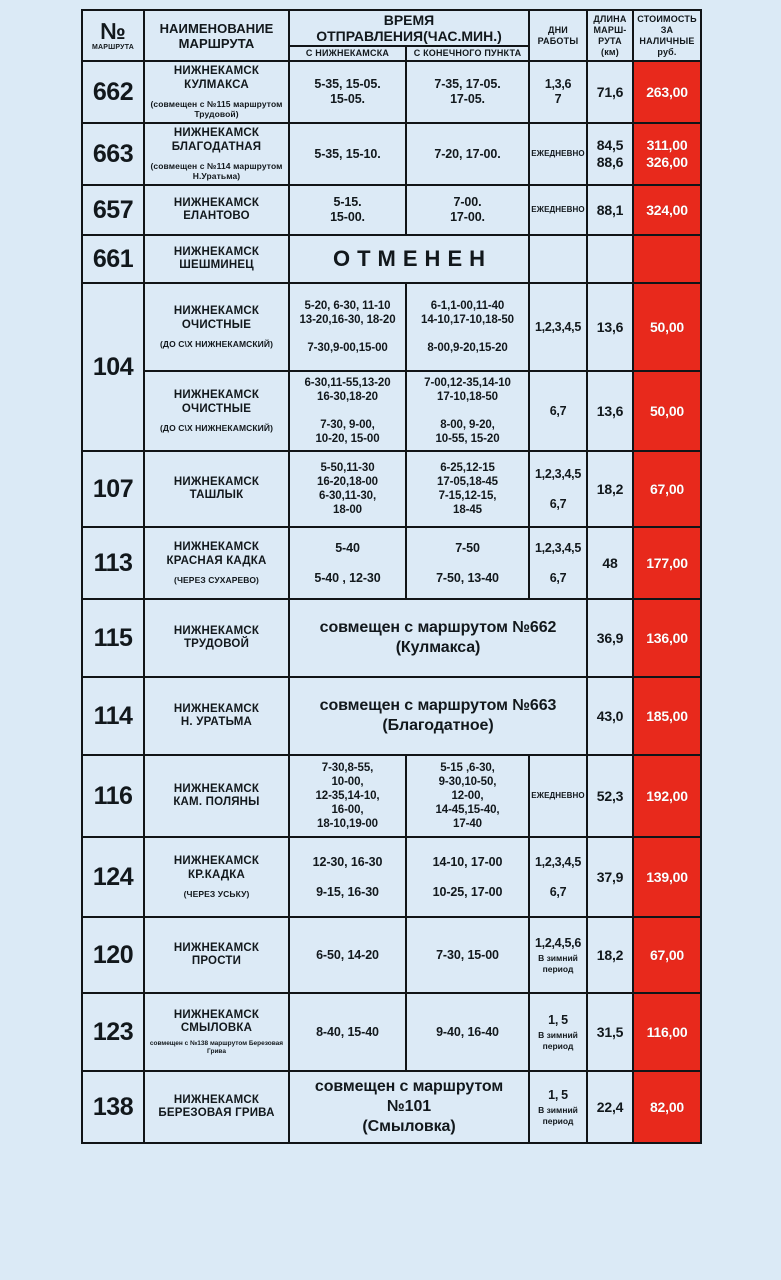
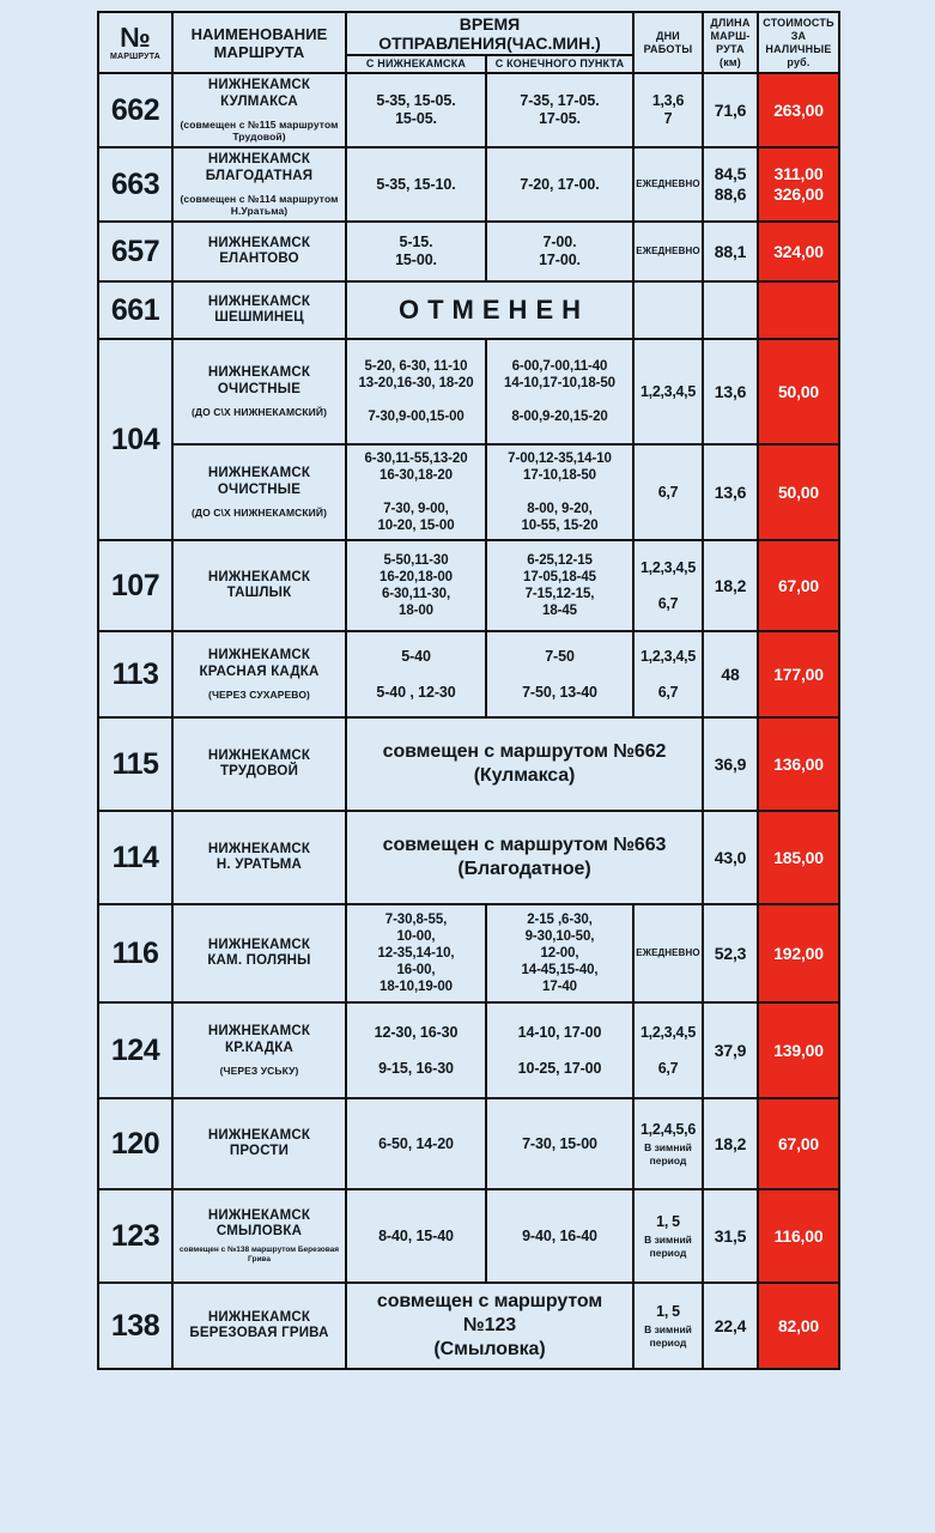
  №	НАИМЕНОВАНИЕ МАРШРУТА	ВРЕМЯ ОТПРАВЛЕНИЯ(ЧАС.МИН.)	ДНИ РАБОТЫ	ДЛИНА МАРШ- РУТА (км)	СТОИМОСТЬ ЗА НАЛИЧНЫЕ руб.
  С НИЖНЕКАМСКА	С КОНЕЧНОГО ПУНКТА
  662	НИЖНЕКАМСККУЛМАКСА(совмещен с №115 маршрутом Трудовой)	5-35, 15-05. 15-05.	7-35, 17-05. 17-05.	1,3,6 7	71,6	263,00
  663	НИЖНЕКАМСКБЛАГОДАТНАЯ(совмещен с №114 маршрутом Н.Уратьма)	5-35, 15-10.	7-20, 17-00.	ЕЖЕДНЕВНО	84,5 88,6	311,00 326,00
  657	НИЖНЕКАМСКЕЛАНТОВО	5-15. 15-00.	7-00. 17-00.	ЕЖЕДНЕВНО	88,1	324,00
  661	НИЖНЕКАМСКШЕШМИНЕЦ	ОТМЕНЕН
- 104	НИЖНЕКАМСКОЧИСТНЫЕ(ДО С\Х НИЖНЕКАМСКИЙ)	5-20, 6-30, 11-10 13-20,16-30, 18-20 7-30,9-00,15-00	6-1,1-00,11-40 14-10,17-10,18-50 8-00,9-20,15-20	1,2,3,4,5	13,6	50,00
+ 104	НИЖНЕКАМСКОЧИСТНЫЕ(ДО С\Х НИЖНЕКАМСКИЙ)	5-20, 6-30, 11-10 13-20,16-30, 18-20 7-30,9-00,15-00	6-00,7-00,11-40 14-10,17-10,18-50 8-00,9-20,15-20	1,2,3,4,5	13,6	50,00
  НИЖНЕКАМСКОЧИСТНЫЕ(ДО С\Х НИЖНЕКАМСКИЙ)	6-30,11-55,13-20 16-30,18-20 7-30, 9-00, 10-20, 15-00	7-00,12-35,14-10 17-10,18-50 8-00, 9-20, 10-55, 15-20	6,7	13,6	50,00
  107	НИЖНЕКАМСКТАШЛЫК	5-50,11-30 16-20,18-00 6-30,11-30, 18-00	6-25,12-15 17-05,18-45 7-15,12-15, 18-45	1,2,3,4,5 6,7	18,2	67,00
  113	НИЖНЕКАМСККРАСНАЯ КАДКА(ЧЕРЕЗ СУХАРЕВО)	5-40 5-40 , 12-30	7-50 7-50, 13-40	1,2,3,4,5 6,7	48	177,00
  115	НИЖНЕКАМСКТРУДОВОЙ	совмещен с маршрутом №662 (Кулмакса)	36,9	136,00
  114	НИЖНЕКАМСКН. УРАТЬМА	совмещен с маршрутом №663 (Благодатное)	43,0	185,00
- 116	НИЖНЕКАМСККАМ. ПОЛЯНЫ	7-30,8-55, 10-00, 12-35,14-10, 16-00, 18-10,19-00	5-15 ,6-30, 9-30,10-50, 12-00, 14-45,15-40, 17-40	ЕЖЕДНЕВНО	52,3	192,00
+ 116	НИЖНЕКАМСККАМ. ПОЛЯНЫ	7-30,8-55, 10-00, 12-35,14-10, 16-00, 18-10,19-00	2-15 ,6-30, 9-30,10-50, 12-00, 14-45,15-40, 17-40	ЕЖЕДНЕВНО	52,3	192,00
  124	НИЖНЕКАМСККР.КАДКА(ЧЕРЕЗ УСЬКУ)	12-30, 16-30 9-15, 16-30	14-10, 17-00 10-25, 17-00	1,2,3,4,5 6,7	37,9	139,00
  120	НИЖНЕКАМСКПРОСТИ	6-50, 14-20	7-30, 15-00	1,2,4,5,6В зимний период	18,2	67,00
- 138	НИЖНЕКАМСКБЕРЕЗОВАЯ ГРИВА	совмещен с маршрутом №101 (Смыловка)	1, 5В зимний период	22,4	82,00
+ 138	НИЖНЕКАМСКБЕРЕЗОВАЯ ГРИВА	совмещен с маршрутом №123 (Смыловка)	1, 5В зимний период	22,4	82,00
